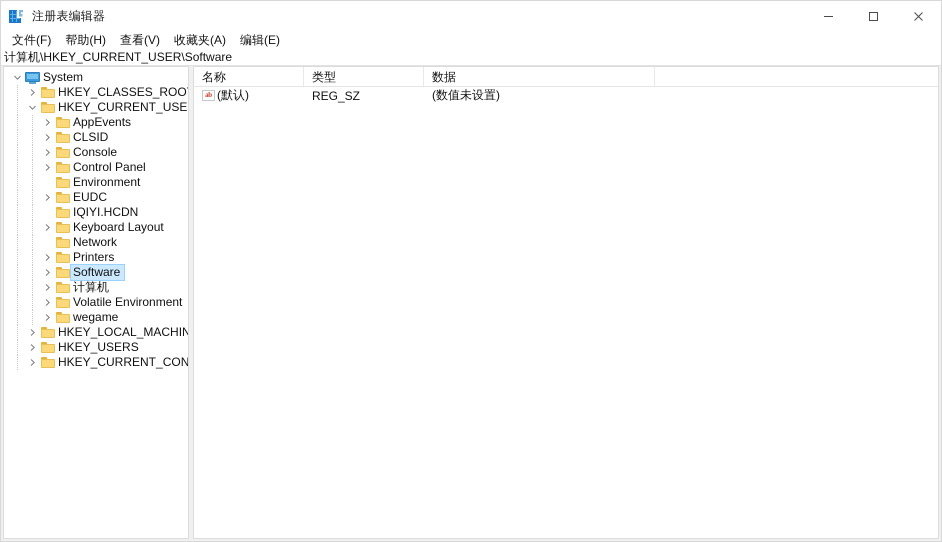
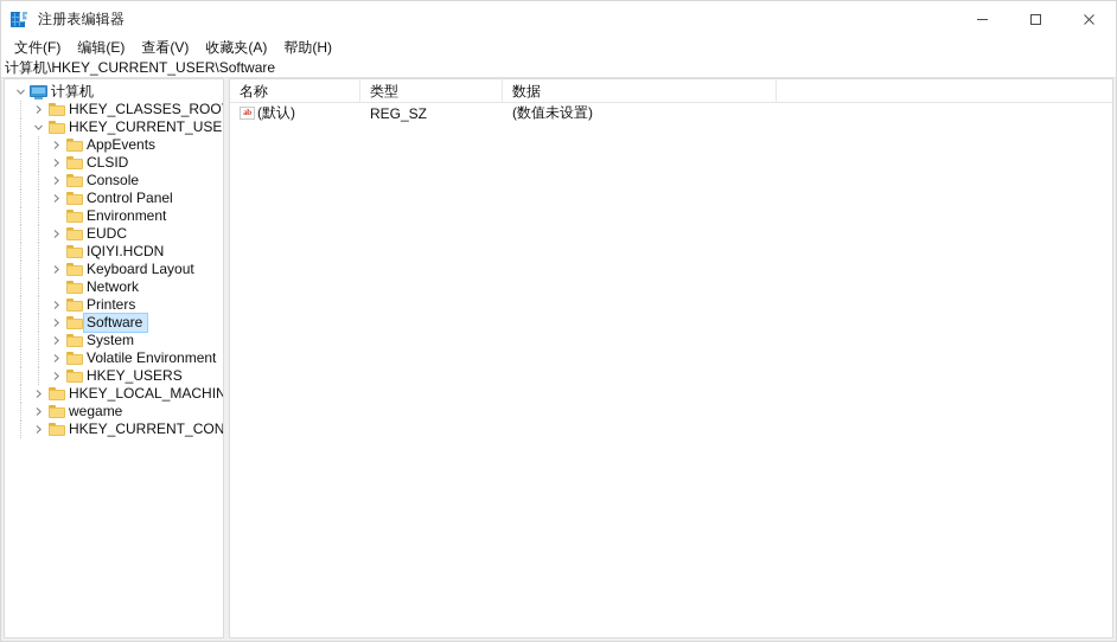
  注册表编辑器
  文件(F)
- 帮助(H)
+ 编辑(E)
  查看(V)
  收藏夹(A)
- 编辑(E)
+ 帮助(H)
  计算机\HKEY_CURRENT_USER\Software
- System
+ 计算机
  HKEY_CLASSES_ROO
  HKEY_CURRENT_USE
  AppEvents
  CLSID
  Console
  Control Panel
  Environment
  EUDC
  IQIYI.HCDN
  Keyboard Layout
  Network
  Printers
  Software
- 计算机
+ System
  Volatile Environment
- wegame
+ HKEY_USERS
  HKEY_LOCAL_MACHIN
- HKEY_USERS
+ wegame
  HKEY_CURRENT_CON
  名称
  类型
  数据
  ab
  (默认)
  REG_SZ
  (数值未设置)
